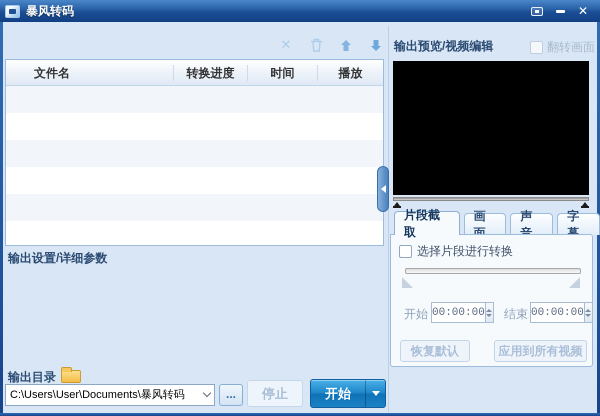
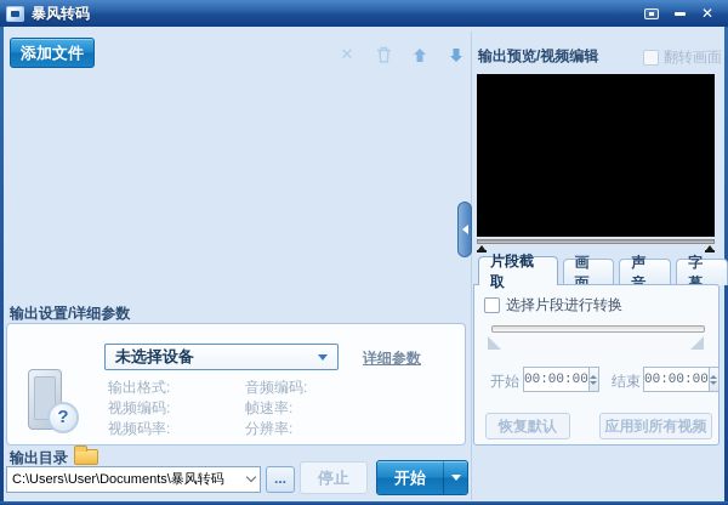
  暴风转码
  ✕
+ 添加文件
  ✕
- 文件名
- 转换进度
- 时间
- 播放
  输出设置/详细参数
+ ?
+ 未选择设备
+ 详细参数
+ 输出格式:
+ 视频编码:
+ 视频码率:
+ 音频编码:
+ 帧速率:
+ 分辨率:
  输出目录
  C:\Users\User\Documents\暴风转码
  ...
  停止
  开始
  输出预览/视频编辑
  翻转画面
  片段截取
  画面
  声音
  字幕
  选择片段进行转换
  开始
  00:00:00
  结束
  00:00:00
  恢复默认
  应用到所有视频
